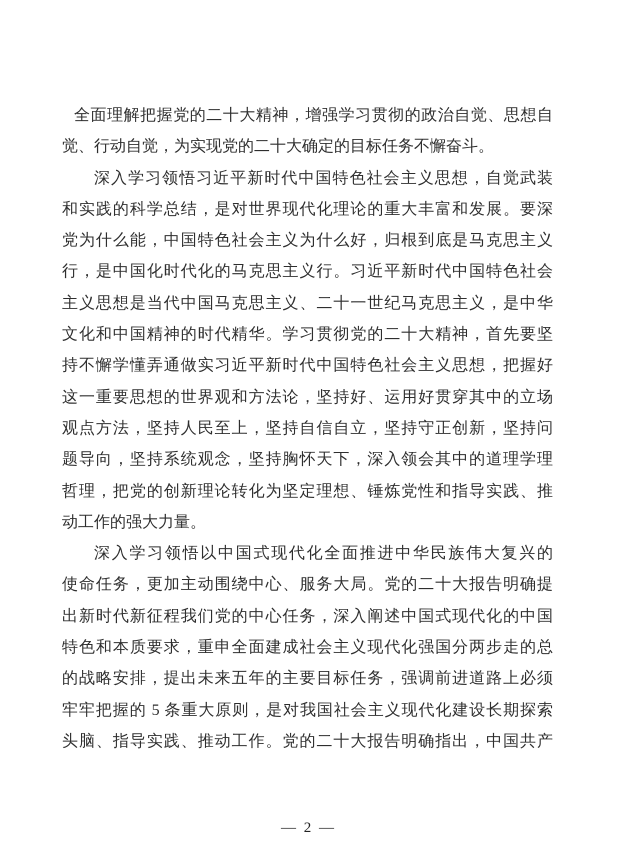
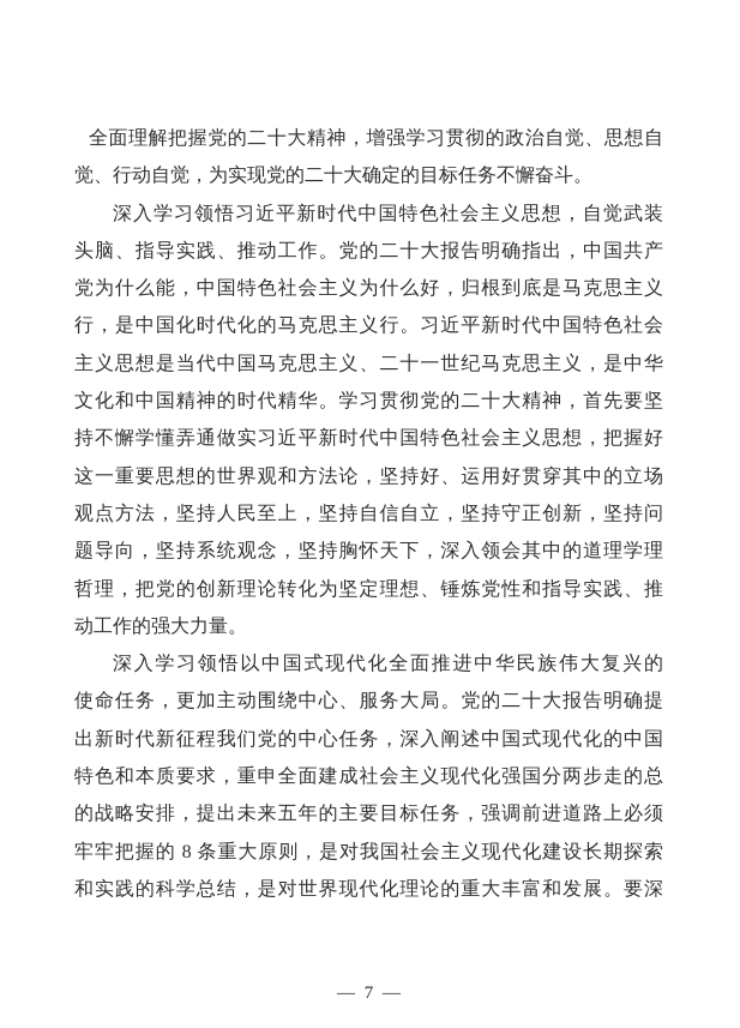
  全面理解把握党的二十大精神，增强学习贯彻的政治自觉、思想自
  觉、行动自觉，为实现党的二十大确定的目标任务不懈奋斗。
  深入学习领悟习近平新时代中国特色社会主义思想，自觉武装
- 和实践的科学总结，是对世界现代化理论的重大丰富和发展。要深
+ 头脑、指导实践、推动工作。党的二十大报告明确指出，中国共产
  党为什么能，中国特色社会主义为什么好，归根到底是马克思主义
  行，是中国化时代化的马克思主义行。习近平新时代中国特色社会
  主义思想是当代中国马克思主义、二十一世纪马克思主义，是中华
  文化和中国精神的时代精华。学习贯彻党的二十大精神，首先要坚
  持不懈学懂弄通做实习近平新时代中国特色社会主义思想，把握好
  这一重要思想的世界观和方法论，坚持好、运用好贯穿其中的立场
  观点方法，坚持人民至上，坚持自信自立，坚持守正创新，坚持问
  题导向，坚持系统观念，坚持胸怀天下，深入领会其中的道理学理
  哲理，把党的创新理论转化为坚定理想、锤炼党性和指导实践、推
  动工作的强大力量。
  深入学习领悟以中国式现代化全面推进中华民族伟大复兴的
  使命任务，更加主动围绕中心、服务大局。党的二十大报告明确提
  出新时代新征程我们党的中心任务，深入阐述中国式现代化的中国
  特色和本质要求，重申全面建成社会主义现代化强国分两步走的总
  的战略安排，提出未来五年的主要目标任务，强调前进道路上必须
- 牢牢把握的 5 条重大原则，是对我国社会主义现代化建设长期探索
+ 牢牢把握的 8 条重大原则，是对我国社会主义现代化建设长期探索
- 头脑、指导实践、推动工作。党的二十大报告明确指出，中国共产
+ 和实践的科学总结，是对世界现代化理论的重大丰富和发展。要深
- — 2 —
+ — 7 —
